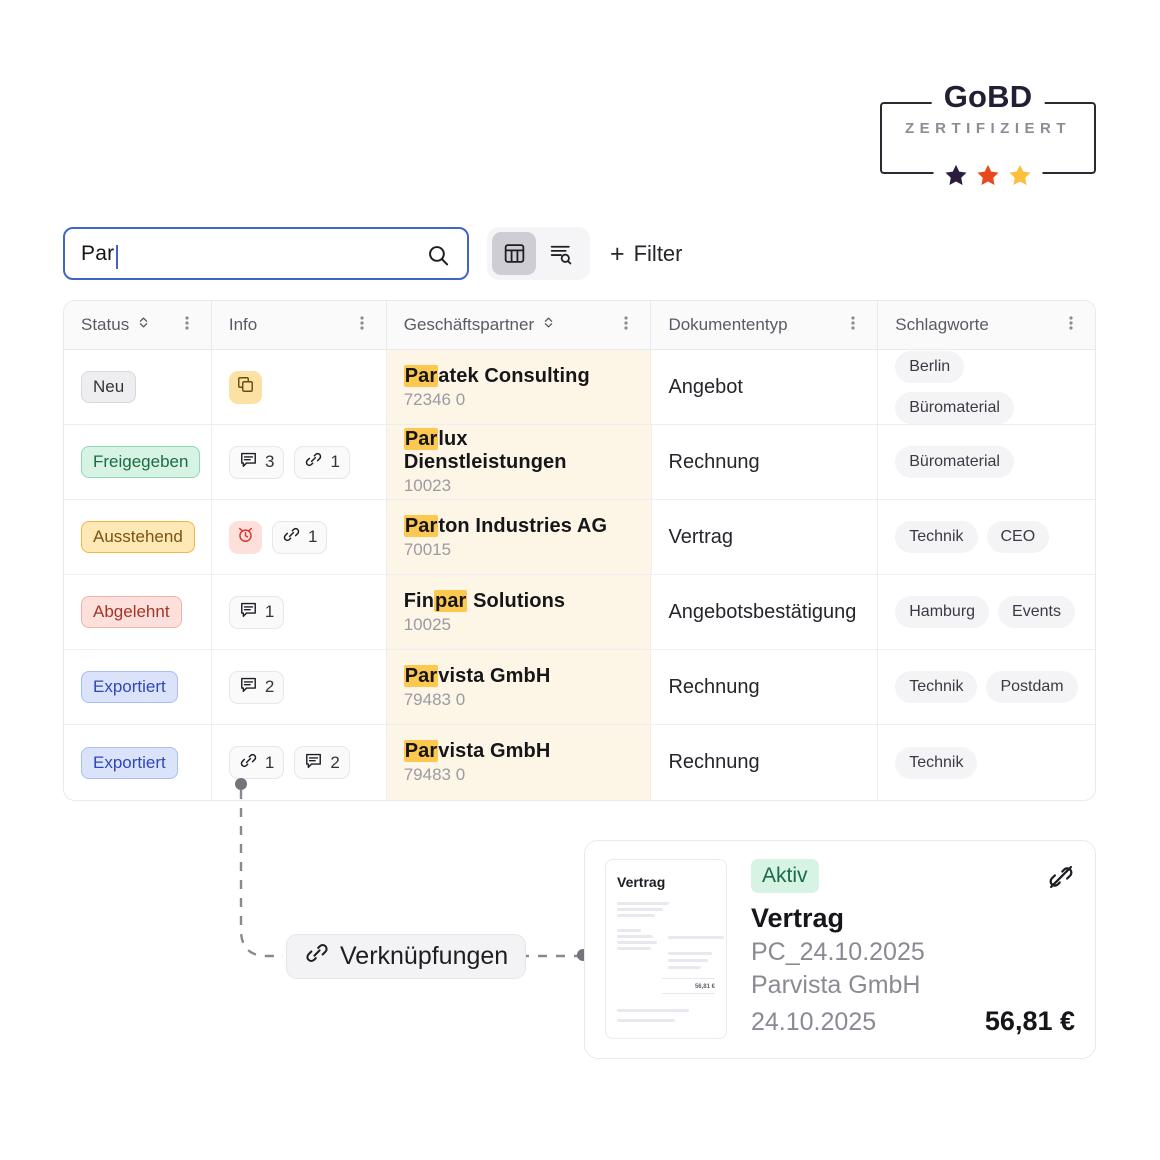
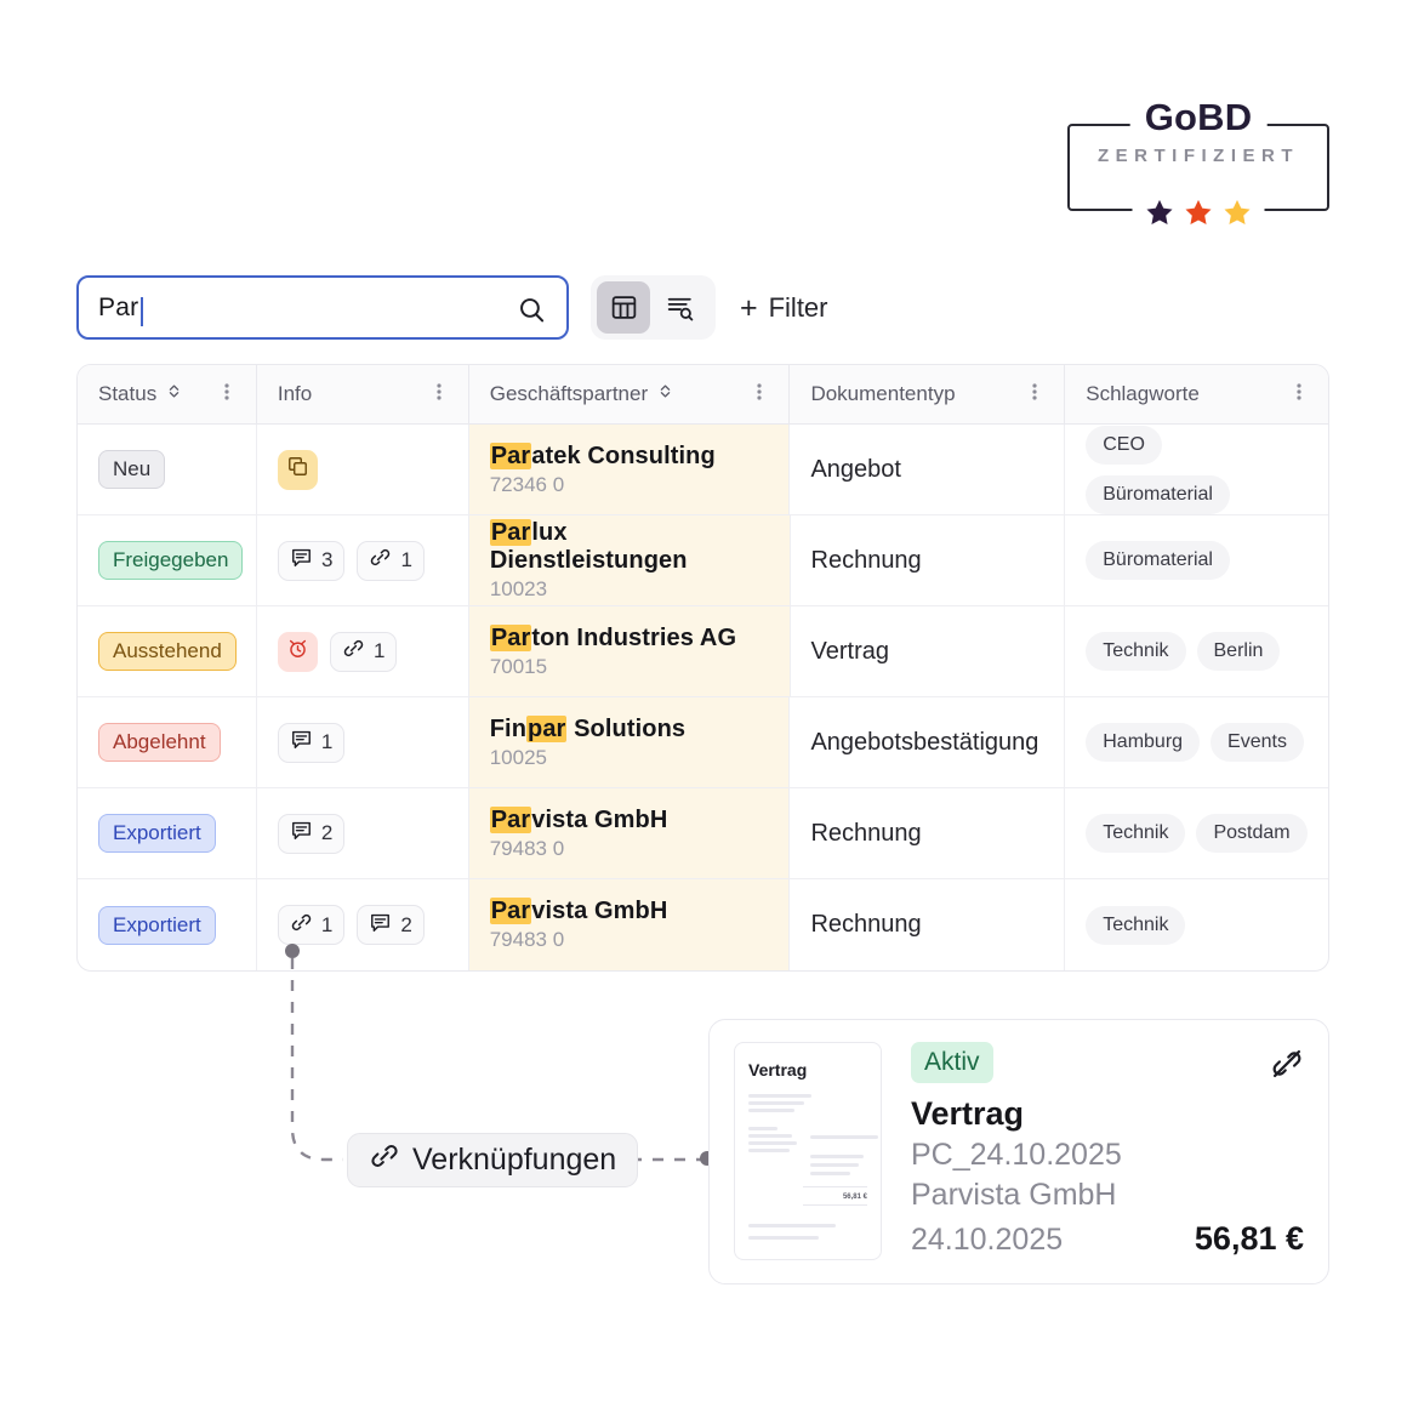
  GoBD
  ZERTIFIZIERT
  Par
  +
  Filter
  Status
  Info
  Geschäftspartner
  Dokumententyp
  Schlagworte
  Neu
  Paratek Consulting
  72346 0
  Angebot
- Berlin
+ CEO
  Büromaterial
  Freigegeben
  3
  1
  Parlux Dienstleistungen
  10023
  Rechnung
  Büromaterial
  Ausstehend
  1
  Parton Industries AG
  70015
  Vertrag
  Technik
- CEO
+ Berlin
  Abgelehnt
  1
  Finpar Solutions
  10025
  Angebotsbestätigung
  Hamburg
  Events
  Exportiert
  2
  Parvista GmbH
  79483 0
  Rechnung
  Technik
  Postdam
  Exportiert
  1
  2
  Parvista GmbH
  79483 0
  Rechnung
  Technik
  Verknüpfungen
  Vertrag
  Aktiv
  Vertrag
  PC_24.10.2025
  Parvista GmbH
  24.10.2025
  56,81 €
